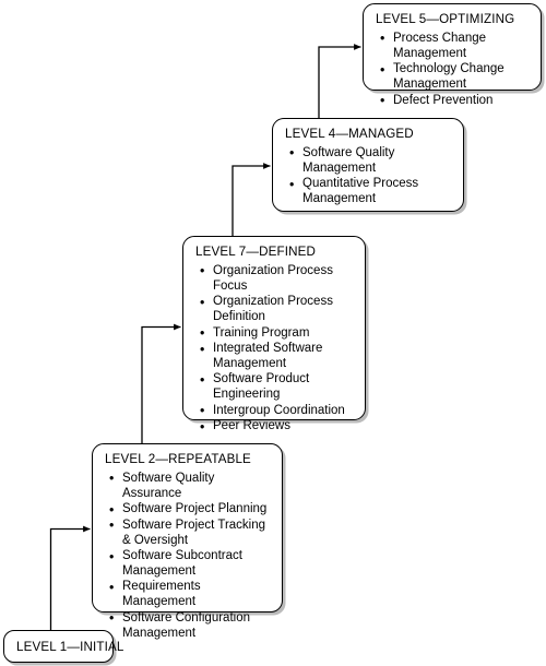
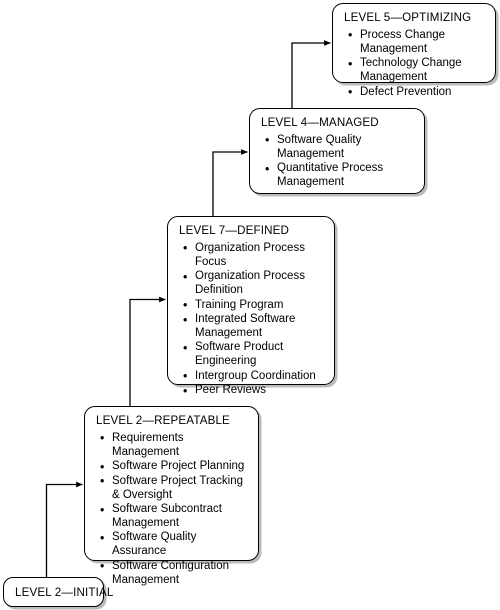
  LEVEL 5—OPTIMIZING
  Process Change Management
  Technology Change Management
  Defect Prevention
  LEVEL 4—MANAGED
  Software Quality Management
  Quantitative Process Management
  LEVEL 7—DEFINED
  Organization Process Focus
  Organization Process Definition
  Training Program
  Integrated Software Management
  Software Product Engineering
  Intergroup Coordination
  Peer Reviews
  LEVEL 2—REPEATABLE
- Software Quality Assurance
+ Requirements Management
  Software Project Planning
  Software Project Tracking & Oversight
  Software Subcontract Management
- Requirements Management
+ Software Quality Assurance
  Software Configuration Management
- LEVEL 1—INITIAL
+ LEVEL 2—INITIAL
